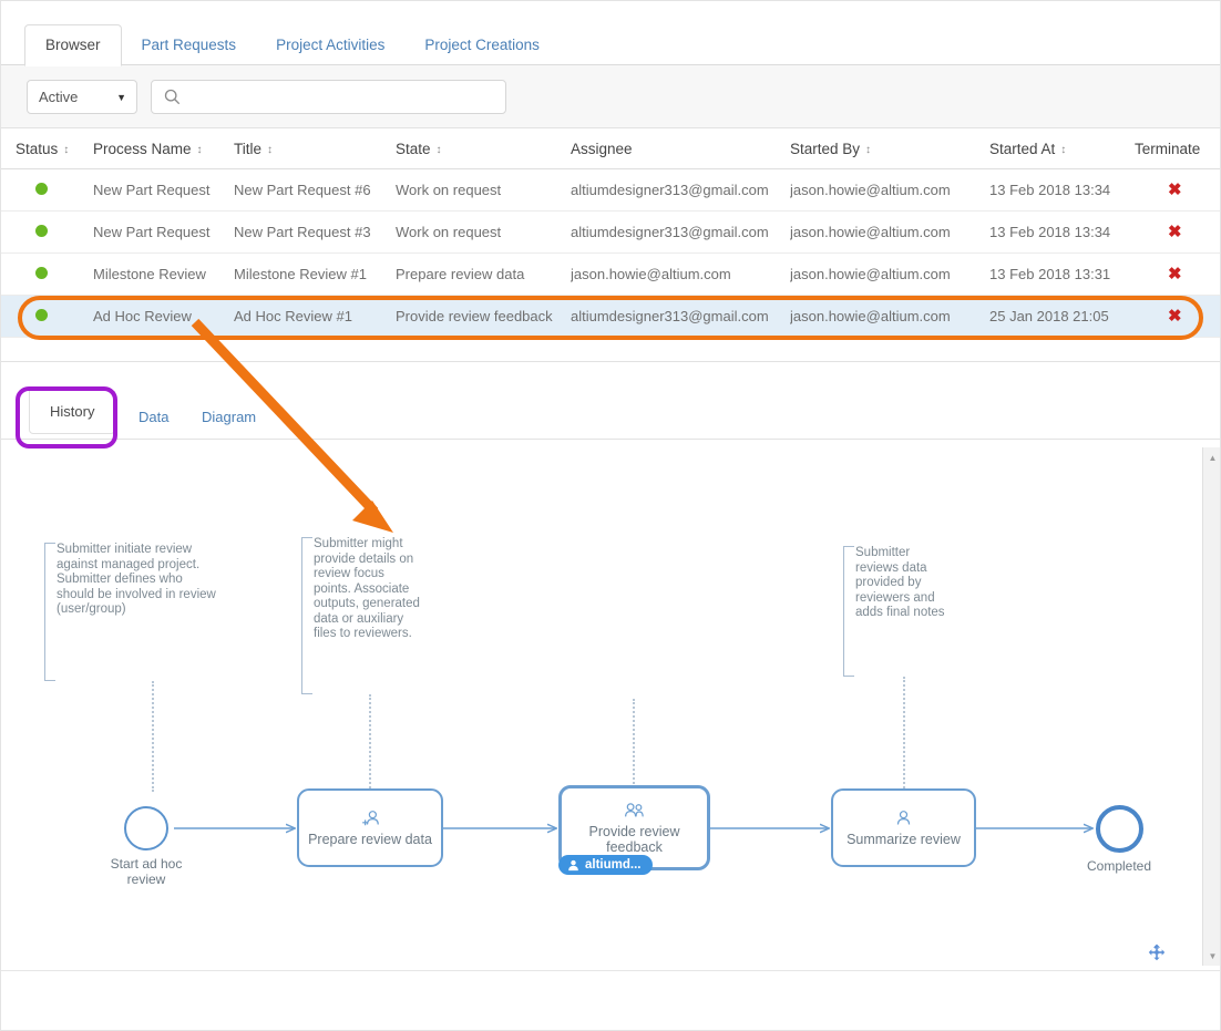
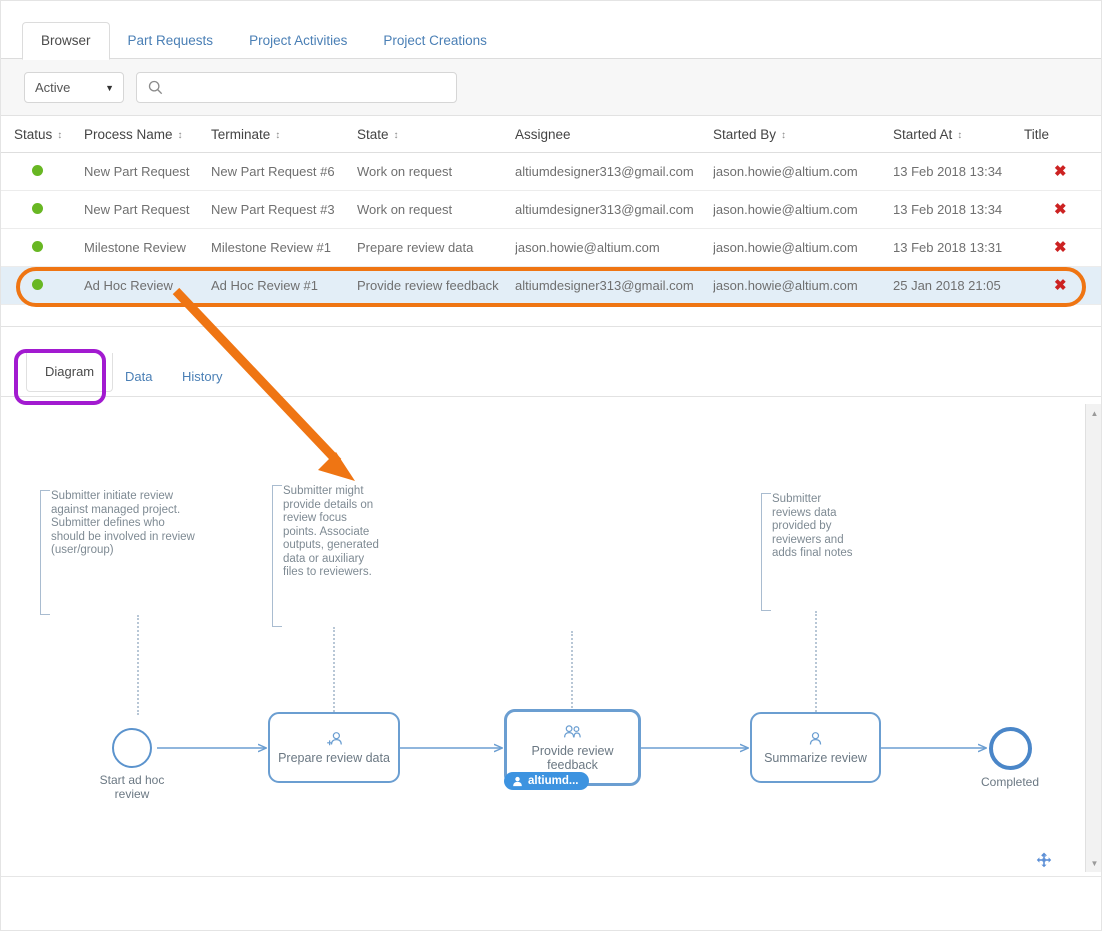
  Browser
  Part Requests
  Project Activities
  Project Creations
  Active
  ▼
  Status ↕
  Process Name ↕
- Title ↕
+ Terminate ↕
  State ↕
  Assignee
  Started By ↕
  Started At ↕
- Terminate
+ Title
  New Part Request
  New Part Request #6
  Work on request
  altiumdesigner313@gmail.com
  jason.howie@altium.com
  13 Feb 2018 13:34
  ✖
  New Part Request
  New Part Request #3
  Work on request
  altiumdesigner313@gmail.com
  jason.howie@altium.com
  13 Feb 2018 13:34
  ✖
  Milestone Review
  Milestone Review #1
  Prepare review data
  jason.howie@altium.com
  jason.howie@altium.com
  13 Feb 2018 13:31
  ✖
  Ad Hoc Review
  Ad Hoc Review #1
  Provide review feedback
  altiumdesigner313@gmail.com
  jason.howie@altium.com
  25 Jan 2018 21:05
  ✖
- History
+ Diagram
  Data
- Diagram
+ History
  Submitter initiate review
  against managed project.
  Submitter defines who
  should be involved in review
  (user/group)
  Submitter might
  provide details on
  review focus
  points. Associate
  outputs, generated
  data or auxiliary
  files to reviewers.
  Submitter
  reviews data
  provided by
  reviewers and
  adds final notes
  Start ad hoc
  review
  Prepare review data
  Provide review
  feedback
  altiumd...
  Summarize review
  Completed
  ▲
  ▼
